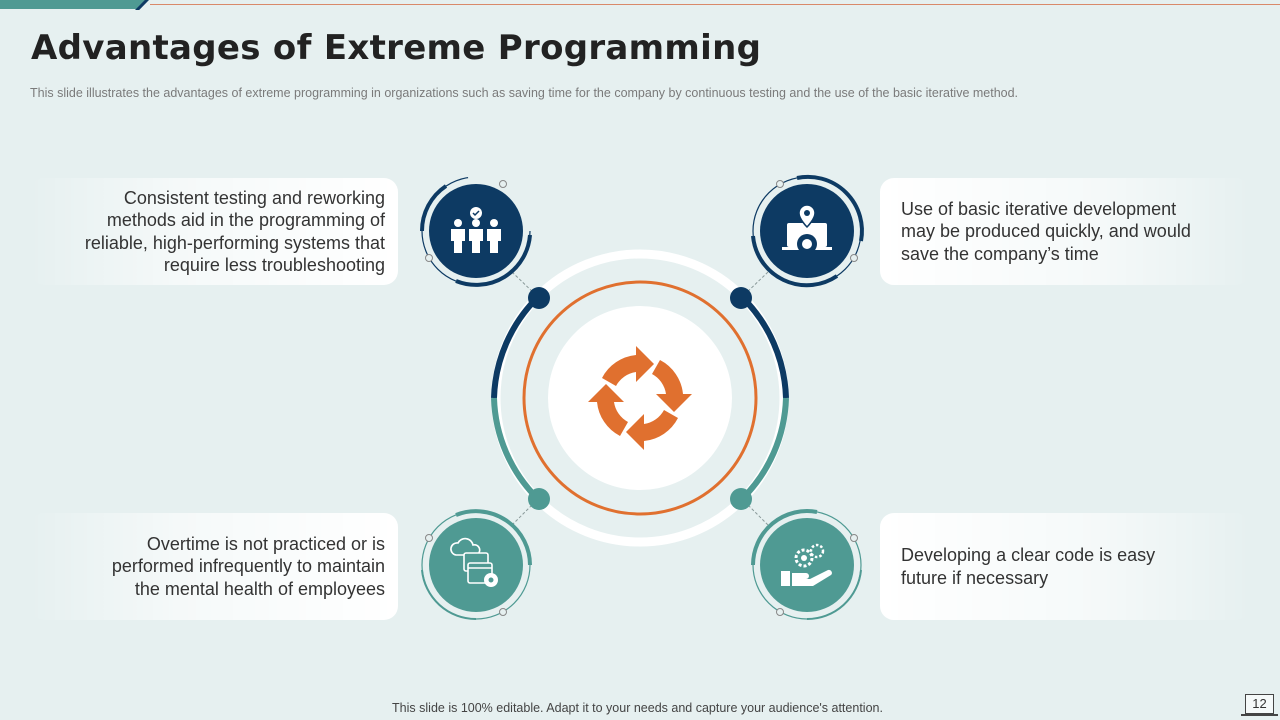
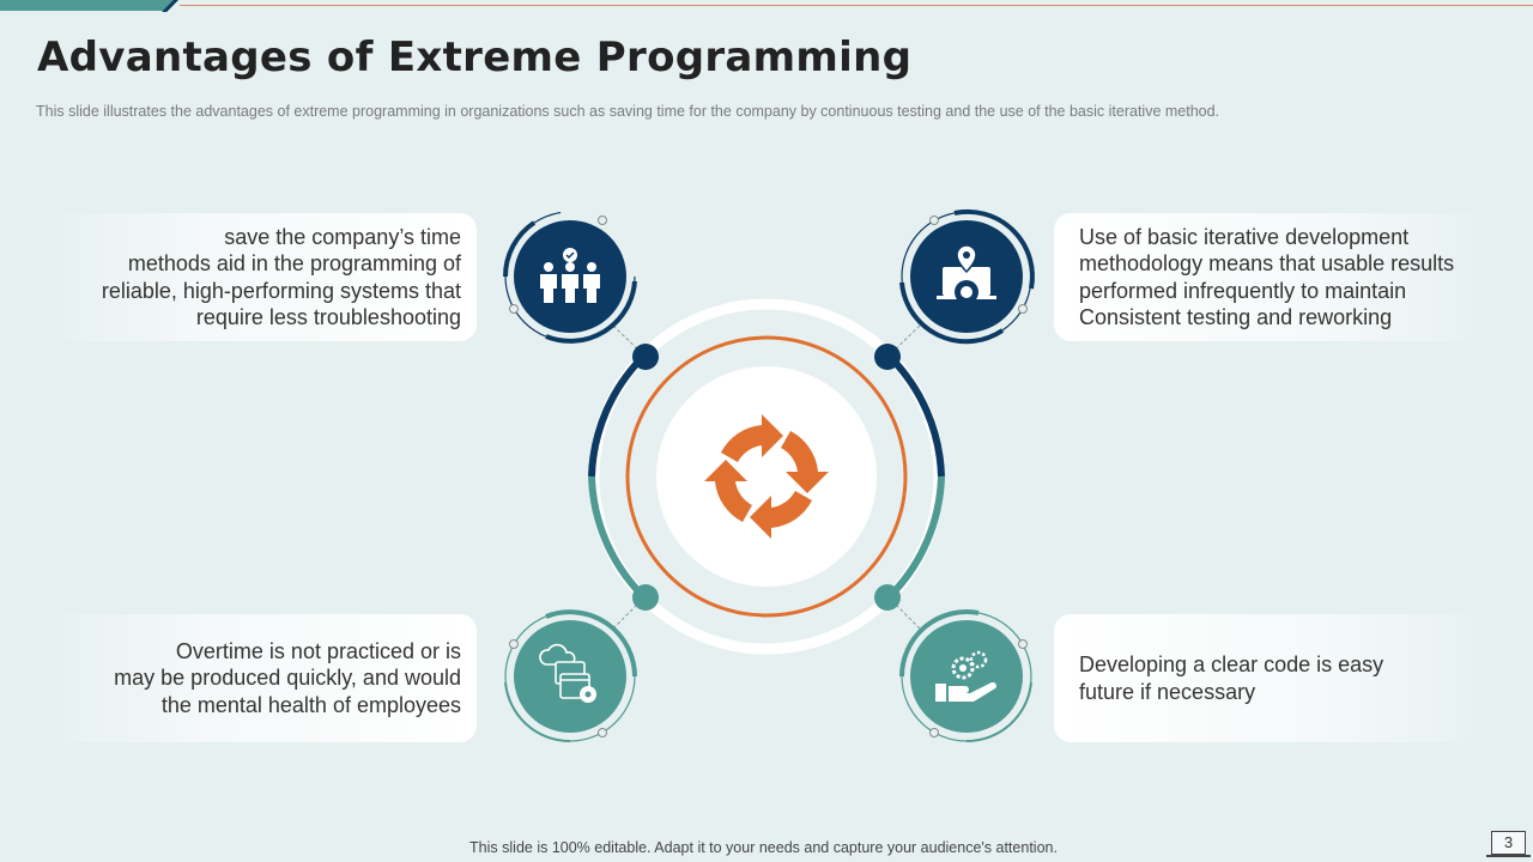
  Advantages of Extreme Programming
  This slide illustrates the advantages of extreme programming in organizations such as saving time for the company by continuous testing and the use of the basic iterative method.
- Consistent testing and reworking
+ save the company’s time
  methods aid in the programming of
  reliable, high-performing systems that
  require less troubleshooting
  Use of basic iterative development
+ methodology means that usable results
- may be produced quickly, and would
+ performed infrequently to maintain
- save the company’s time
+ Consistent testing and reworking
  Overtime is not practiced or is
- performed infrequently to maintain
+ may be produced quickly, and would
  the mental health of employees
  Developing a clear code is easy
  future if necessary
  This slide is 100% editable. Adapt it to your needs and capture your audience's attention.
- 12
+ 3
